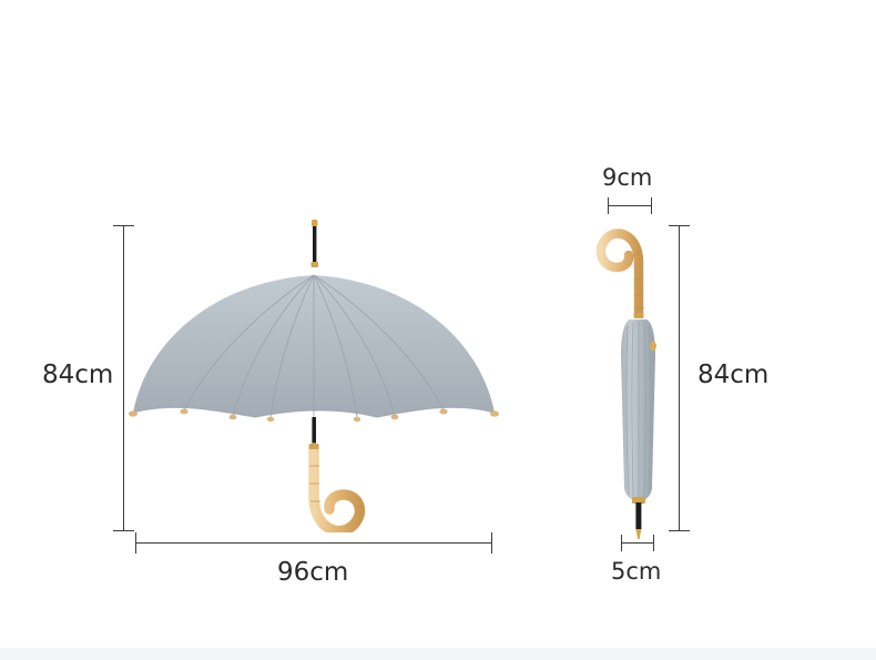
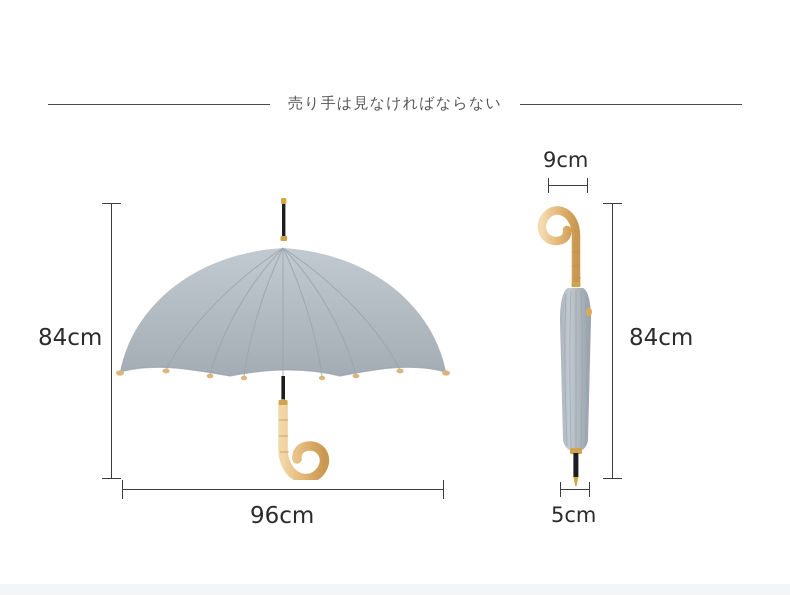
+ 売り手は見なければならない
  84cm
  96cm
  9cm
  84cm
  5cm
